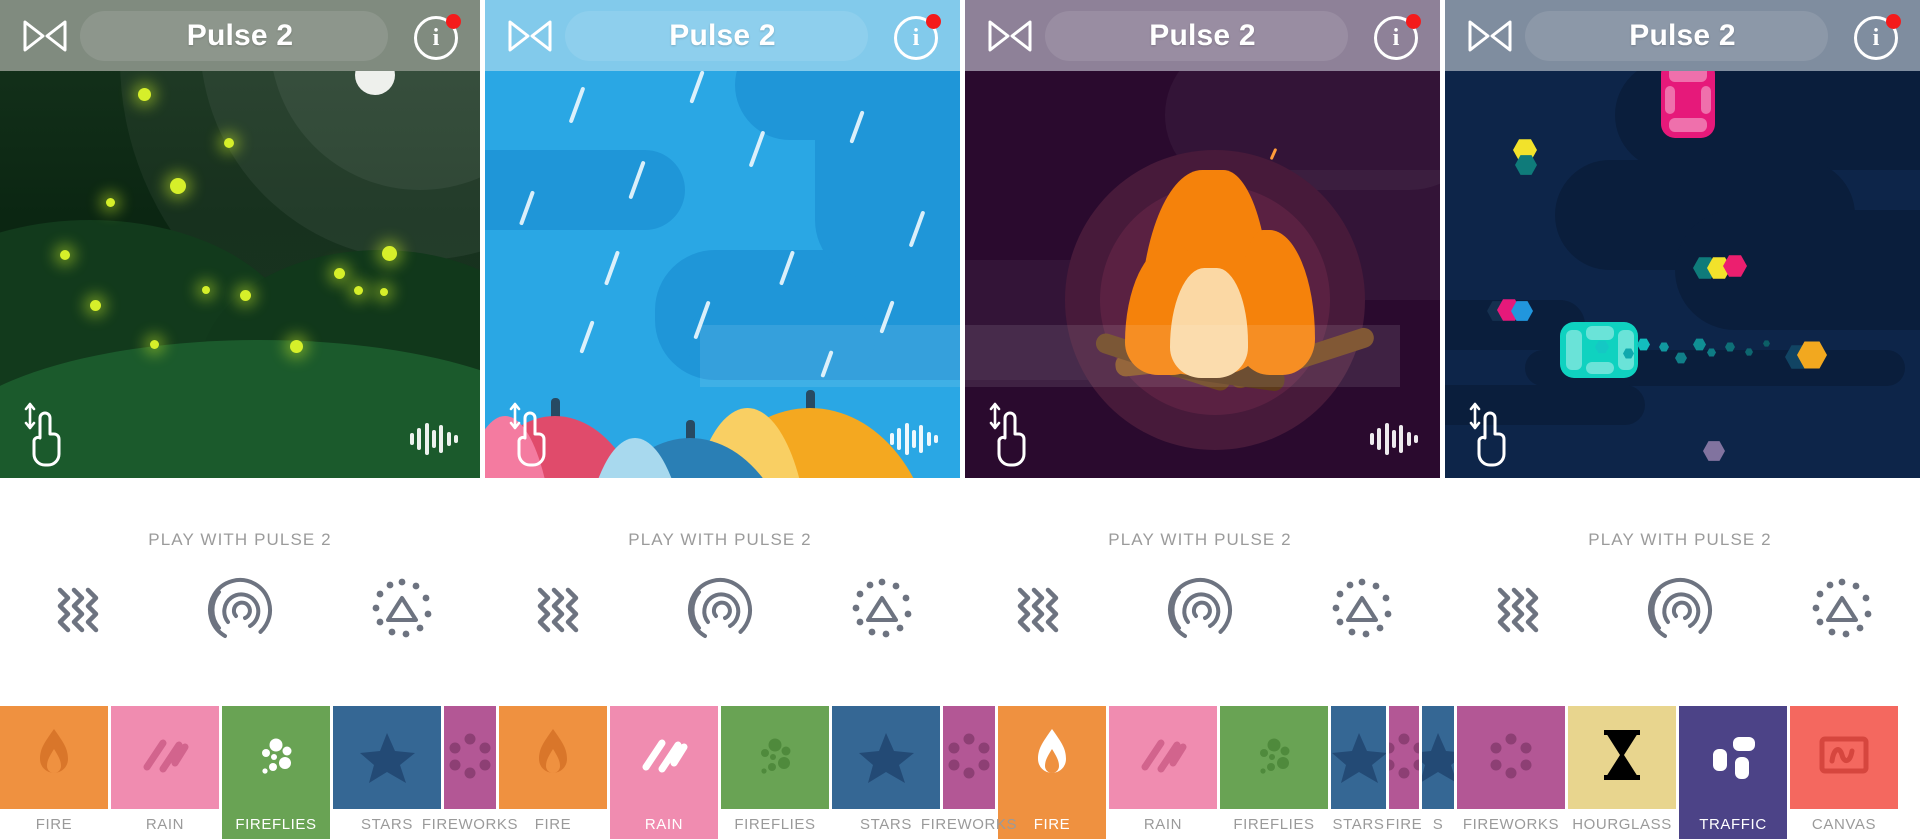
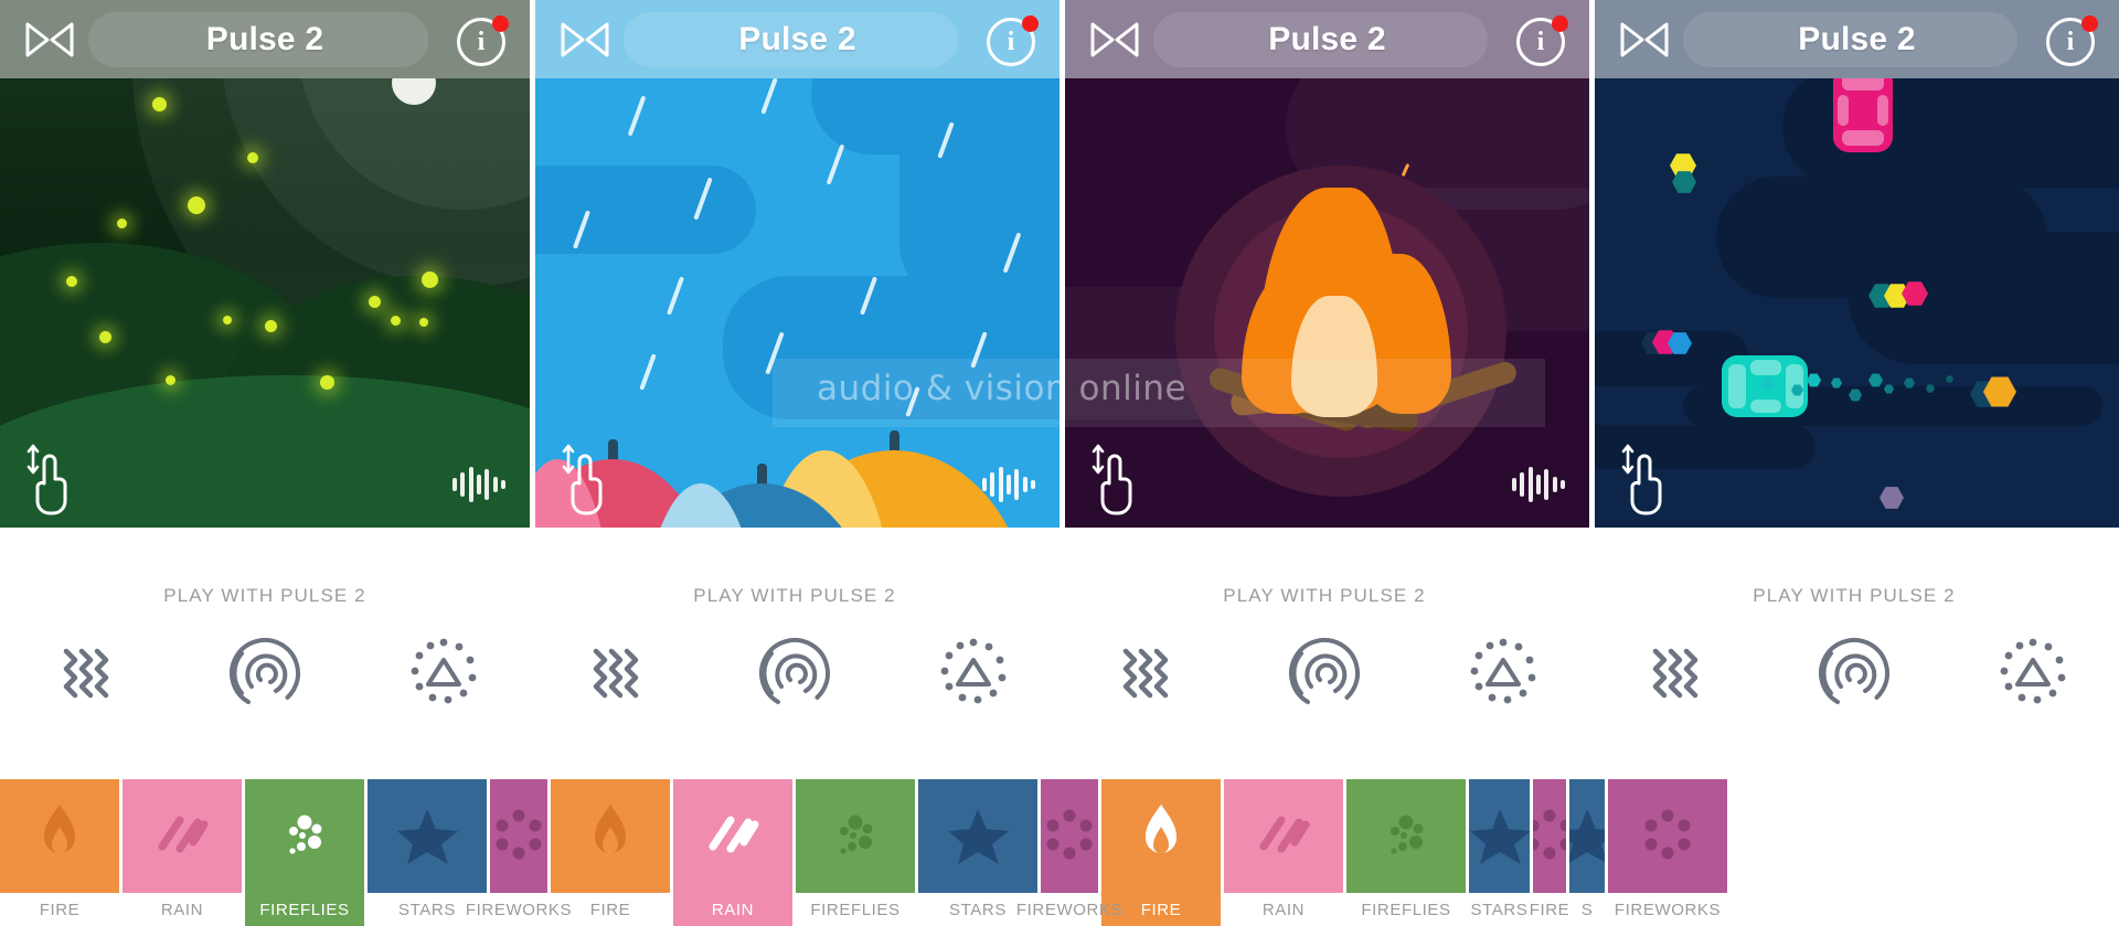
  Pulse 2
  i
  Pulse 2
  i
  Pulse 2
  i
  Pulse 2
  i
+ audio & vision online
  PLAY WITH PULSE 2
  PLAY WITH PULSE 2
  PLAY WITH PULSE 2
  PLAY WITH PULSE 2
  FIRE
  RAIN
  FIREFLIES
  STARS
  FIREWORKS
  FIRE
  RAIN
  FIREFLIES
  STARS
  FIREWORKS
  FIRE
  RAIN
  FIREFLIES
  STARS
  FIRE
  S
  FIREWORKS
- HOURGLASS
- TRAFFIC
- CANVAS
